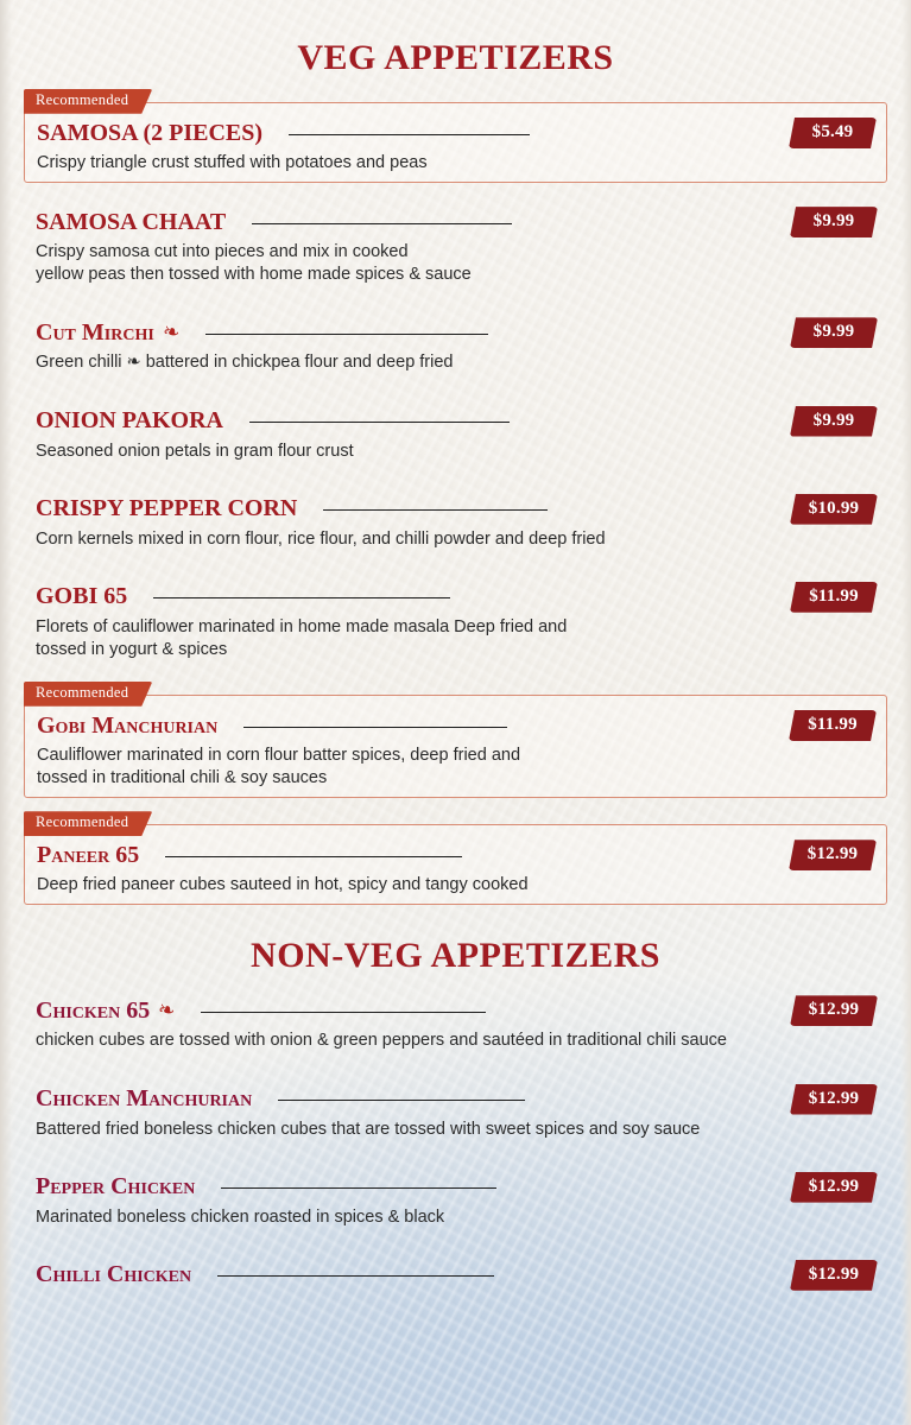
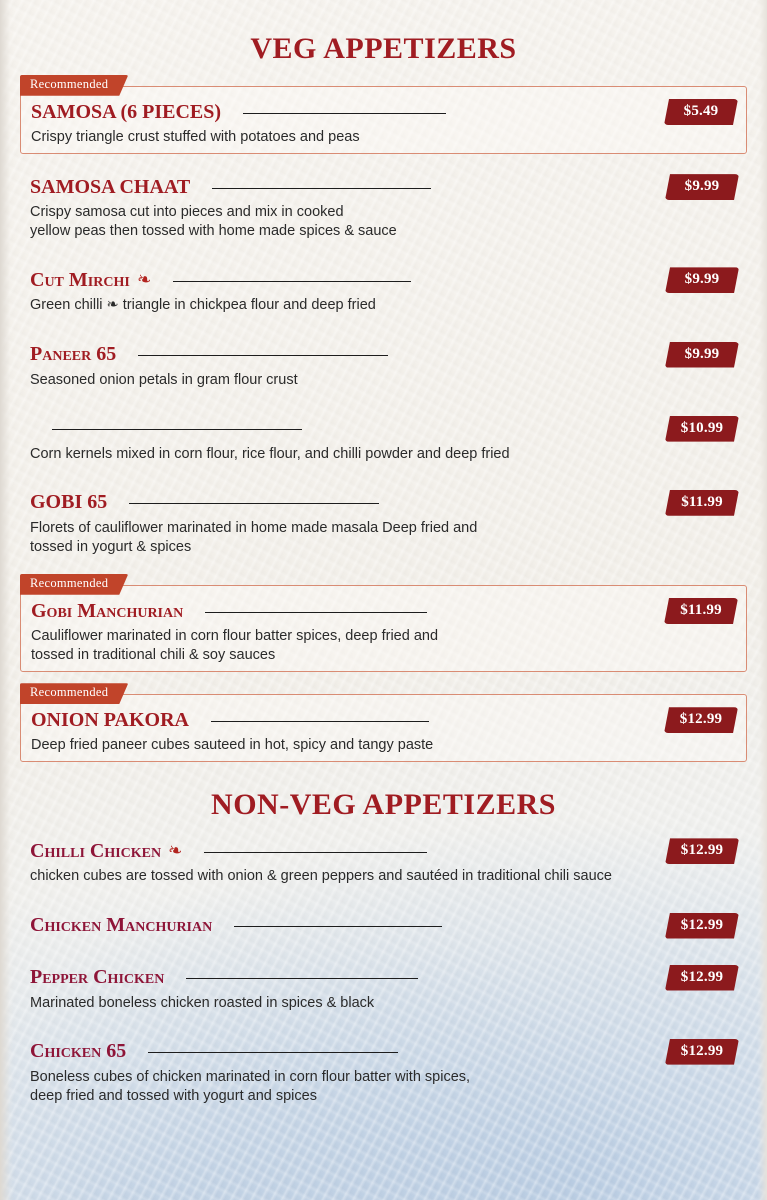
  VEG APPETIZERS
  Recommended
- SAMOSA (2 PIECES)
+ SAMOSA (6 PIECES)
  $5.49
  Crispy triangle crust stuffed with potatoes and peas
  SAMOSA CHAAT
  $9.99
  Crispy samosa cut into pieces and mix in cooked
  yellow peas then tossed with home made spices & sauce
  Cut Mirchi
  $9.99
- Green chilli ❧ battered in chickpea flour and deep fried
+ Green chilli ❧ triangle in chickpea flour and deep fried
- ONION PAKORA
+ Paneer 65
  $9.99
  Seasoned onion petals in gram flour crust
- CRISPY PEPPER CORN
  $10.99
  Corn kernels mixed in corn flour, rice flour, and chilli powder and deep fried
  GOBI 65
  $11.99
  Florets of cauliflower marinated in home made masala Deep fried and
  tossed in yogurt & spices
  Recommended
  Gobi Manchurian
  $11.99
  Cauliflower marinated in corn flour batter spices, deep fried and
  tossed in traditional chili & soy sauces
  Recommended
- Paneer 65
+ ONION PAKORA
  $12.99
- Deep fried paneer cubes sauteed in hot, spicy and tangy cooked
+ Deep fried paneer cubes sauteed in hot, spicy and tangy paste
  NON-VEG APPETIZERS
- Chicken 65
+ Chilli Chicken
  $12.99
  chicken cubes are tossed with onion & green peppers and sautéed in traditional chili sauce
  Chicken Manchurian
  $12.99
- Battered fried boneless chicken cubes that are tossed with sweet spices and soy sauce
  Pepper Chicken
  $12.99
  Marinated boneless chicken roasted in spices & black
- Chilli Chicken
+ Chicken 65
  $12.99
+ Boneless cubes of chicken marinated in corn flour batter with spices,
+ deep fried and tossed with yogurt and spices
